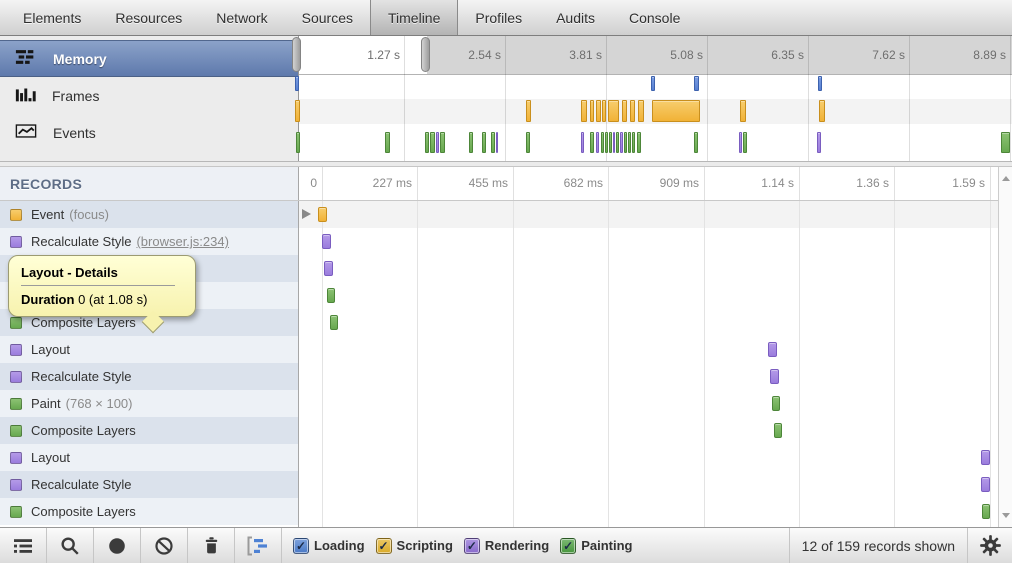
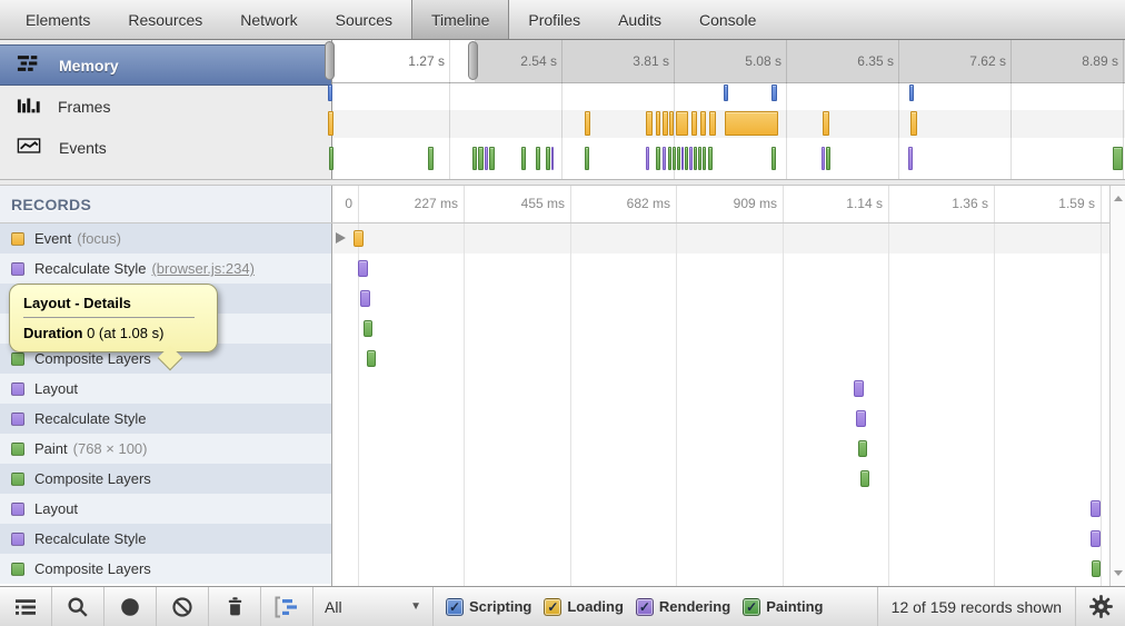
  Elements
  Resources
  Network
  Sources
  Timeline
  Profiles
  Audits
  Console
  Memory
  Frames
  Events
  1.27 s
  2.54 s
  3.81 s
  5.08 s
  6.35 s
  7.62 s
  8.89 s
  RECORDS
  0
  227 ms
  455 ms
  682 ms
  909 ms
  1.14 s
  1.36 s
  1.59 s
  Event
  (focus)
  Recalculate Style
  (browser.js:234)
  Composite Layers
  Layout
  Recalculate Style
  Paint
  (768 × 100)
  Composite Layers
  Layout
  Recalculate Style
  Composite Layers
  Layout - Details
  Duration 0 (at 1.08 s)
+ All
+ ▼
  ✓
- Loading
+ Scripting
  ✓
- Scripting
+ Loading
  ✓
  Rendering
  ✓
  Painting
  12 of 159 records shown
